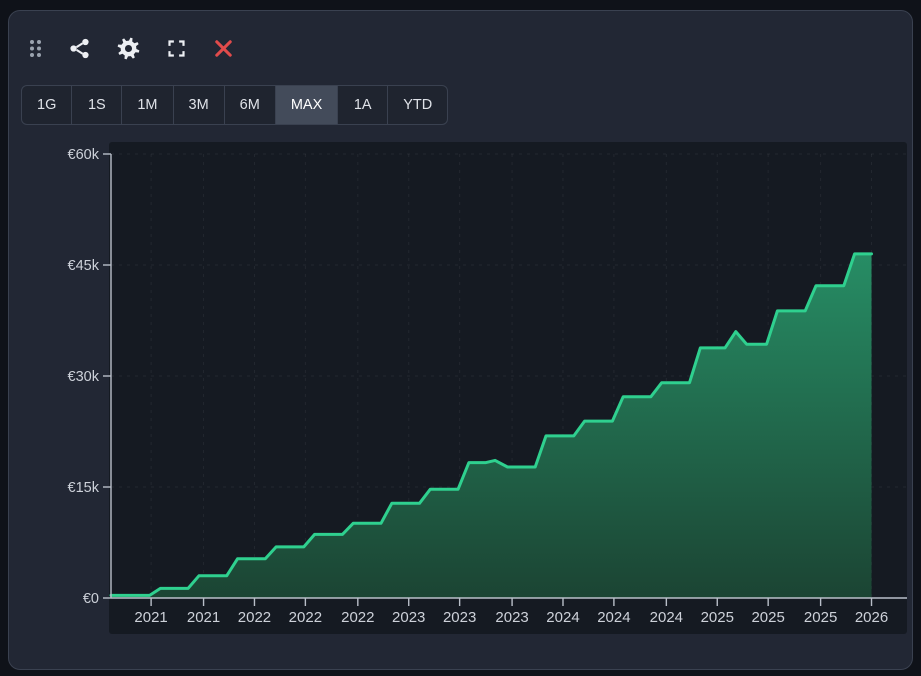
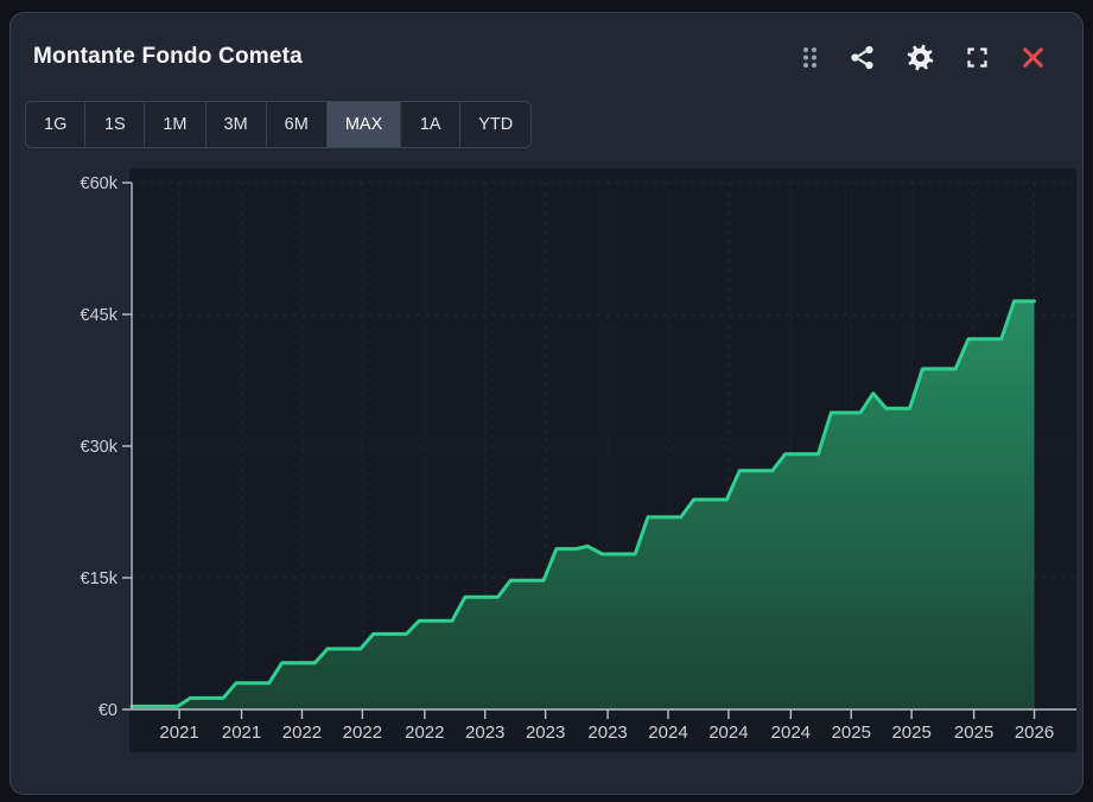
+ Montante Fondo Cometa
  1G
  1S
  1M
  3M
  6M
  MAX
  1A
  YTD
  €0
  €15k
  €30k
  €45k
  €60k
  2021
  2021
  2022
  2022
  2022
  2023
  2023
  2023
  2024
  2024
  2024
  2025
  2025
  2025
  2026
